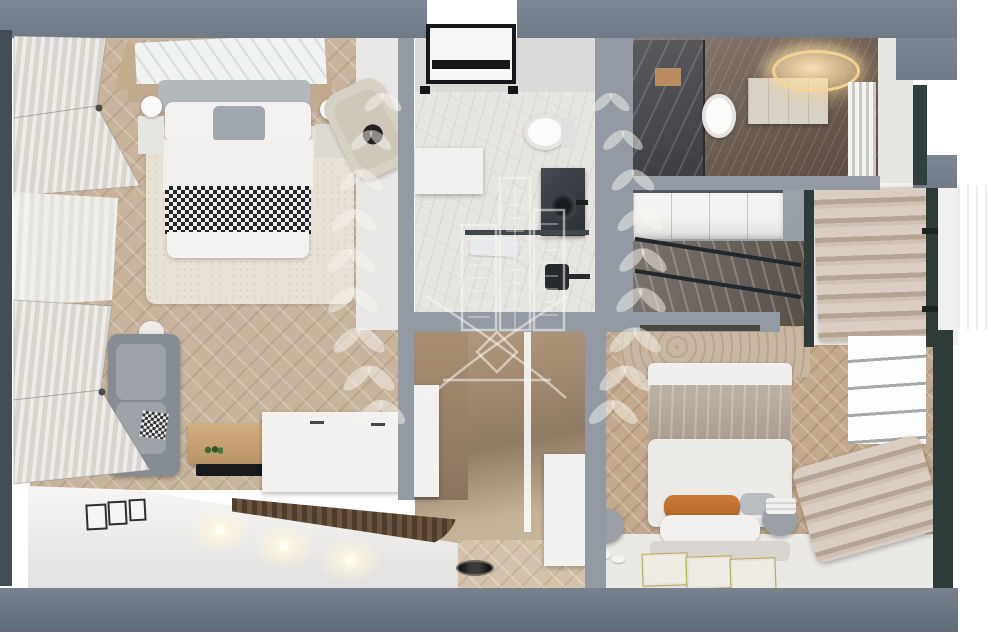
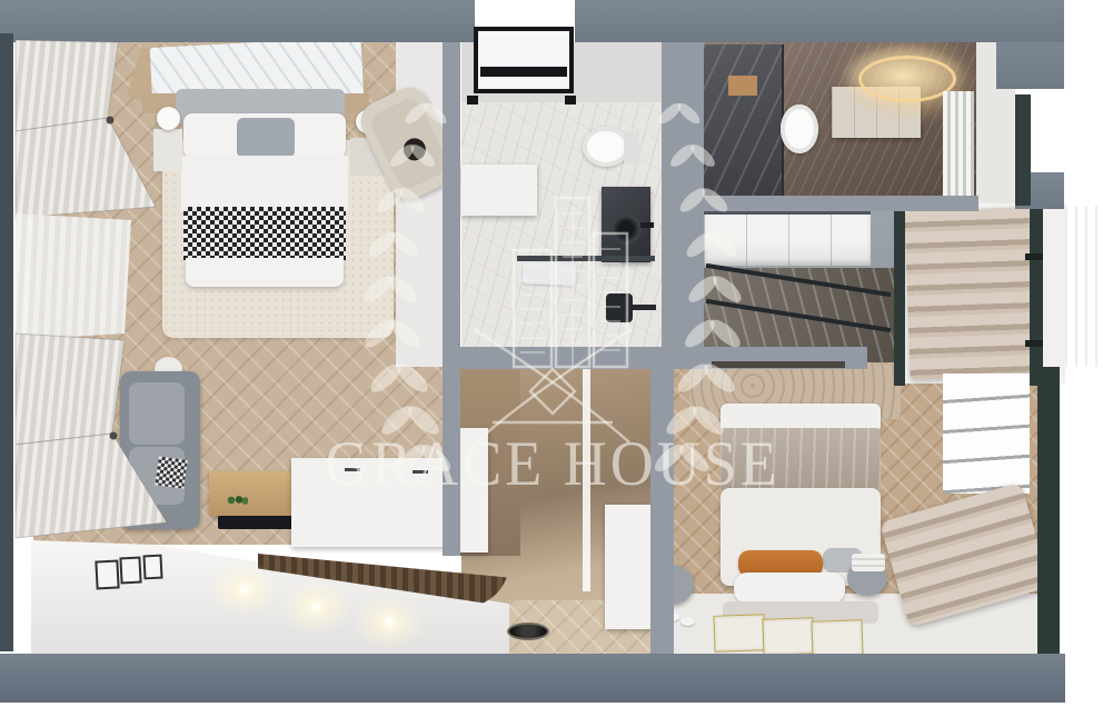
+ GRACE HOUSE
